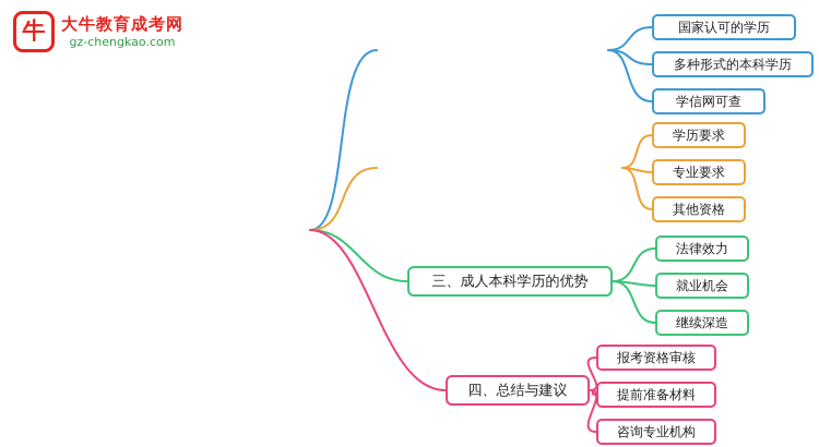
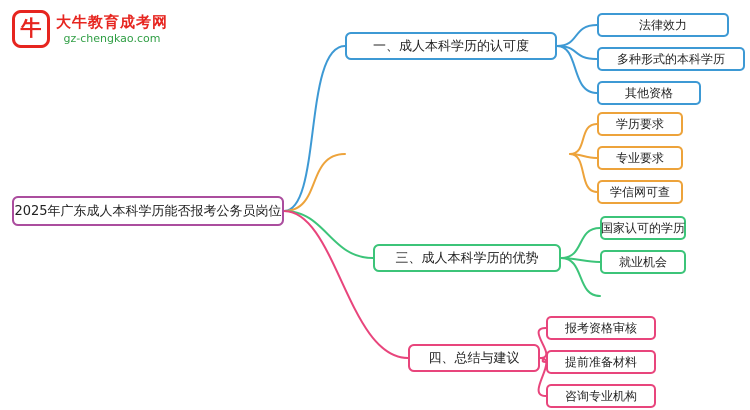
  牛
  大牛教育成考网
  gz-chengkao.com
+ 2025年广东成人本科学历能否报考公务员岗位
+ 一、成人本科学历的认可度
  三、成人本科学历的优势
  四、总结与建议
- 国家认可的学历
+ 法律效力
  多种形式的本科学历
- 学信网可查
+ 其他资格
  学历要求
  专业要求
- 其他资格
+ 学信网可查
- 法律效力
+ 国家认可的学历
  就业机会
- 继续深造
  报考资格审核
  提前准备材料
  咨询专业机构
